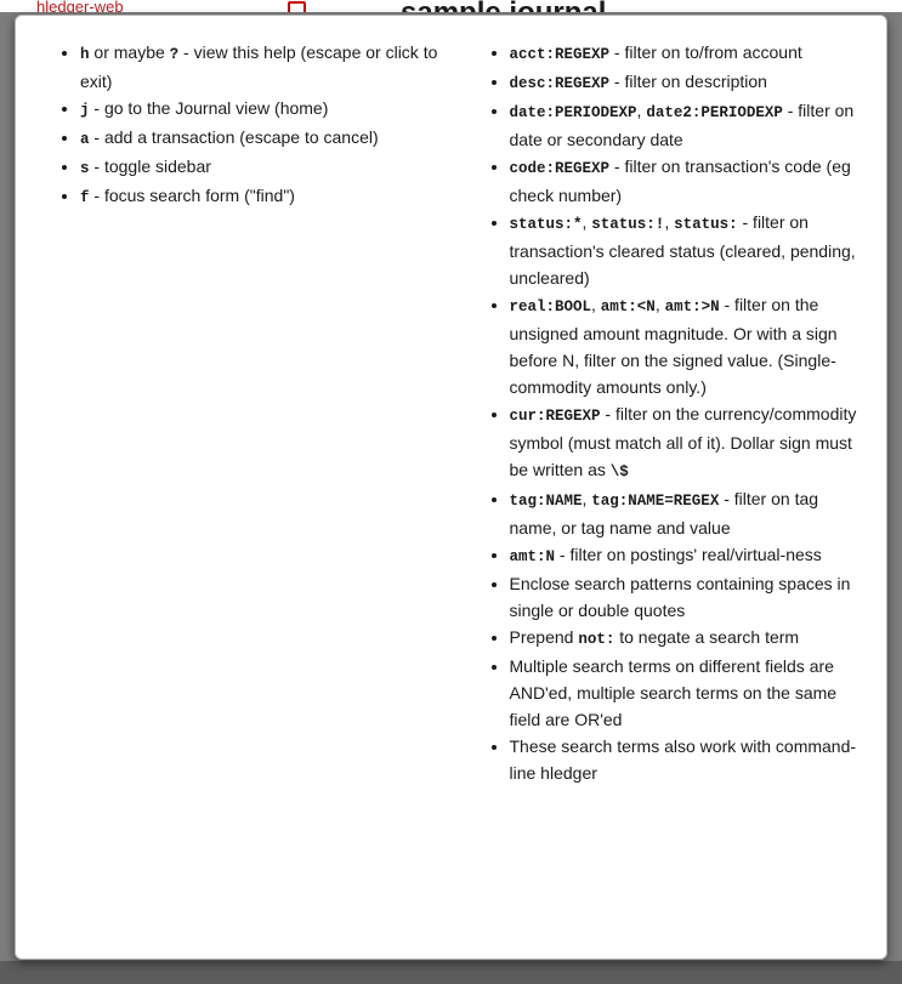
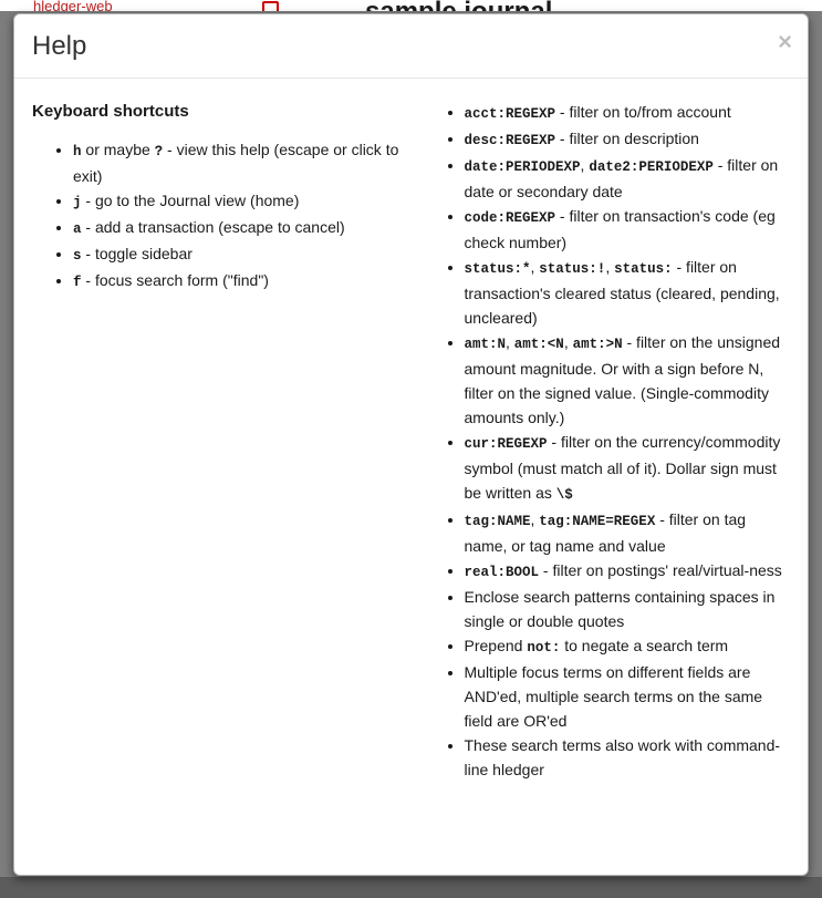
  hledger-web
+ Help
+ ×
+ Keyboard shortcuts
  h or maybe ? - view this help (escape or click to exit)
  j - go to the Journal view (home)
  a - add a transaction (escape to cancel)
  s - toggle sidebar
  f - focus search form ("find")
  acct:REGEXP - filter on to/from account
  desc:REGEXP - filter on description
  date:PERIODEXP, date2:PERIODEXP - filter on date or secondary date
  code:REGEXP - filter on transaction's code (eg check number)
  status:*, status:!, status: - filter on transaction's cleared status (cleared, pending, uncleared)
- real:BOOL, amt:<N, amt:>N - filter on the unsigned amount magnitude. Or with a sign before N, filter on the signed value. (Single-commodity amounts only.)
+ amt:N, amt:<N, amt:>N - filter on the unsigned amount magnitude. Or with a sign before N, filter on the signed value. (Single-commodity amounts only.)
  cur:REGEXP - filter on the currency/commodity symbol (must match all of it). Dollar sign must be written as \$
  tag:NAME, tag:NAME=REGEX - filter on tag name, or tag name and value
- amt:N - filter on postings' real/virtual-ness
+ real:BOOL - filter on postings' real/virtual-ness
  Enclose search patterns containing spaces in single or double quotes
  Prepend not: to negate a search term
- Multiple search terms on different fields are AND'ed, multiple search terms on the same field are OR'ed
+ Multiple focus terms on different fields are AND'ed, multiple search terms on the same field are OR'ed
  These search terms also work with command-line hledger
